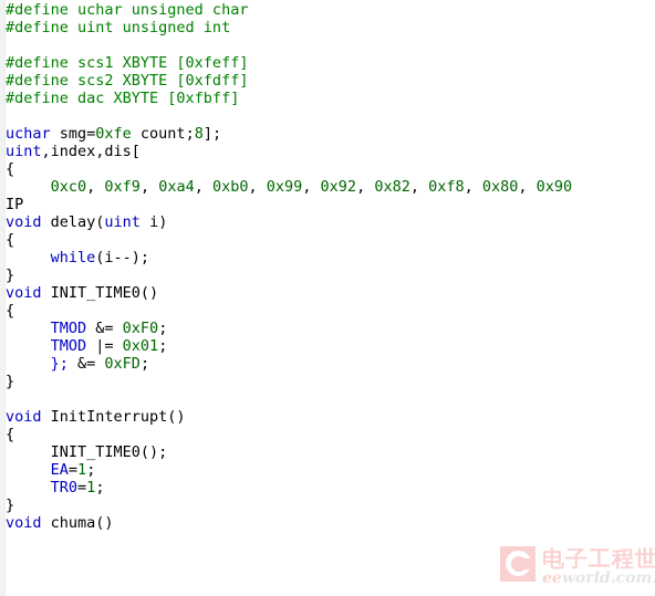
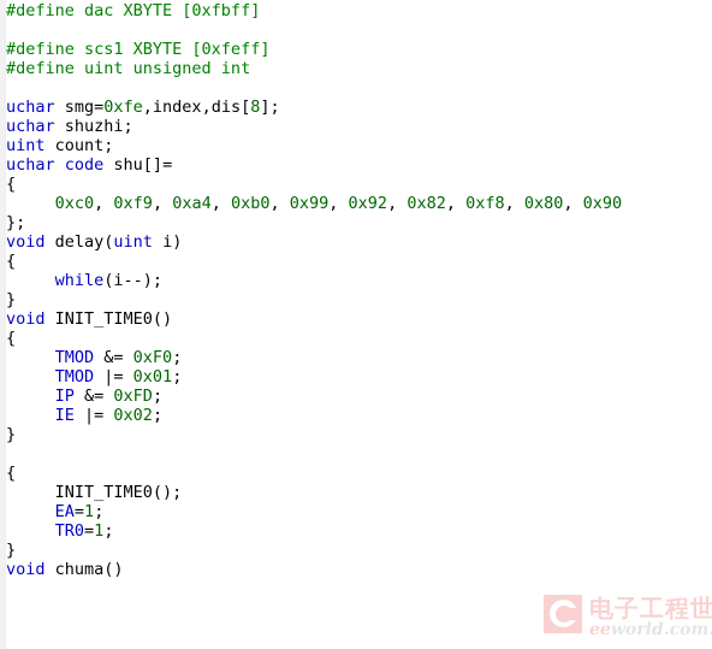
- #define uchar unsigned char
- #define uint unsigned int
+ #define dac XBYTE [0xfbff]
  #define scs1 XBYTE [0xfeff]
- #define scs2 XBYTE [0xfdff]
- #define dac XBYTE [0xfbff]
+ #define uint unsigned int
- uchar smg=0xfe count;8];
+ uchar smg=0xfe,index,dis[8];
+ uchar shuzhi;
- uint,index,dis[
+ uint count;
+ uchar code shu[]=
  {
  0xc0, 0xf9, 0xa4, 0xb0, 0x99, 0x92, 0x82, 0xf8, 0x80, 0x90
- IP
+ };
  void delay(uint i)
  {
  while(i--);
  }
  void INIT_TIME0()
  {
  TMOD &= 0xF0;
  TMOD |= 0x01;
- }; &= 0xFD;
+ IP &= 0xFD;
+ IE |= 0x02;
  }
- void InitInterrupt()
  {
  INIT_TIME0();
  EA=1;
  TR0=1;
  }
  void chuma()
  电子工程世
  eeworld.com
